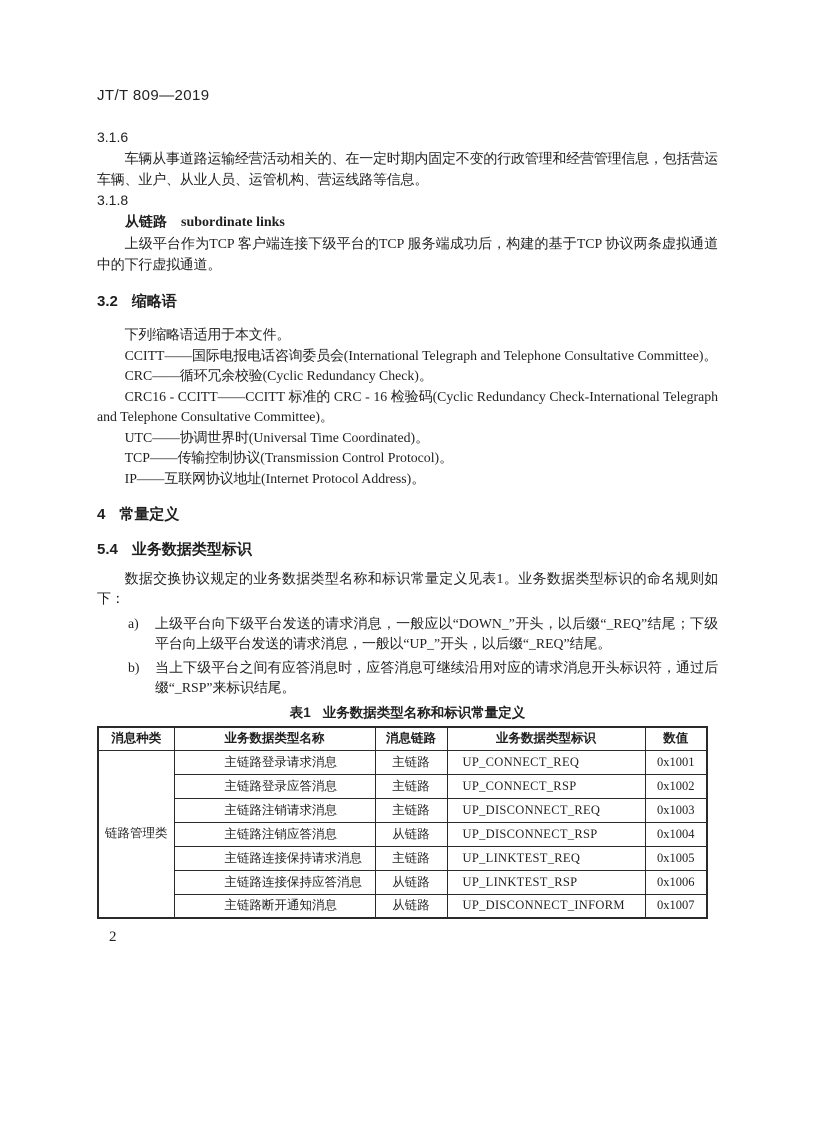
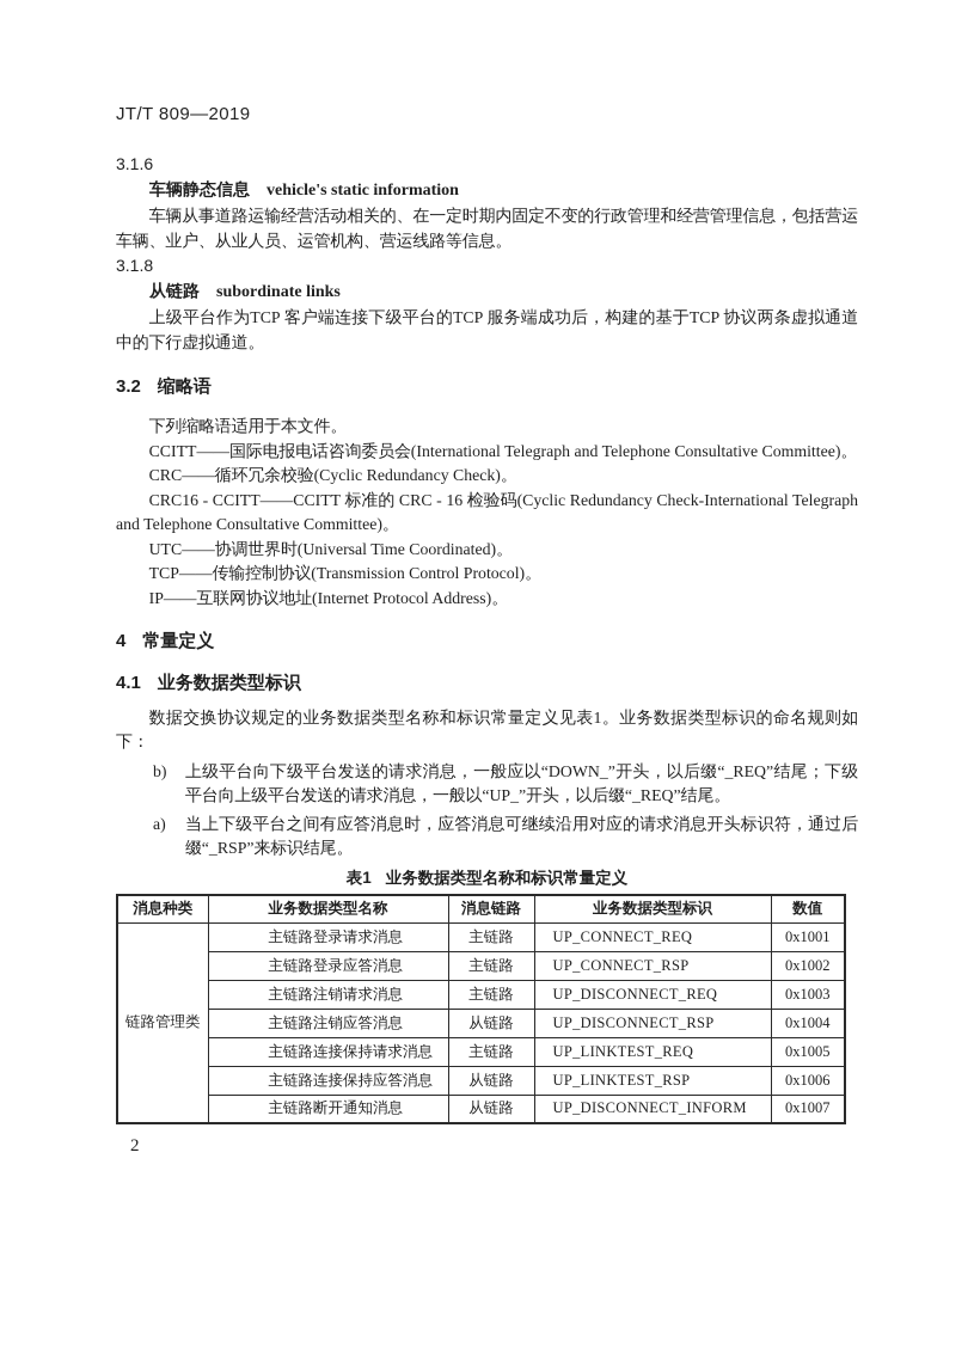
  JT/T 809—2019
  3.1.6
+ 车辆静态信息 vehicle's static information
  车辆从事道路运输经营活动相关的、在一定时期内固定不变的行政管理和经营管理信息，包括营运车辆、业户、从业人员、运管机构、营运线路等信息。
  3.1.8
  从链路 subordinate links
  上级平台作为TCP 客户端连接下级平台的TCP 服务端成功后，构建的基于TCP 协议两条虚拟通道中的下行虚拟通道。
  3.2 缩略语
  下列缩略语适用于本文件。
  CCITT——国际电报电话咨询委员会(International Telegraph and Telephone Consultative Committee)。
  CRC——循环冗余校验(Cyclic Redundancy Check)。
  CRC16 - CCITT——CCITT 标准的 CRC - 16 检验码(Cyclic Redundancy Check-International Telegraph and Telephone Consultative Committee)。
  UTC——协调世界时(Universal Time Coordinated)。
  TCP——传输控制协议(Transmission Control Protocol)。
  IP——互联网协议地址(Internet Protocol Address)。
  4 常量定义
- 5.4 业务数据类型标识
+ 4.1 业务数据类型标识
  数据交换协议规定的业务数据类型名称和标识常量定义见表1。业务数据类型标识的命名规则如下：
- a)
+ b)
  上级平台向下级平台发送的请求消息，一般应以“DOWN_”开头，以后缀“_REQ”结尾；下级平台向上级平台发送的请求消息，一般以“UP_”开头，以后缀“_REQ”结尾。
- b)
+ a)
  当上下级平台之间有应答消息时，应答消息可继续沿用对应的请求消息开头标识符，通过后缀“_RSP”来标识结尾。
  表1 业务数据类型名称和标识常量定义
  消息种类	业务数据类型名称	消息链路	业务数据类型标识	数值
  链路管理类	主链路登录请求消息	主链路	UP_CONNECT_REQ	0x1001
  主链路登录应答消息	主链路	UP_CONNECT_RSP	0x1002
  主链路注销请求消息	主链路	UP_DISCONNECT_REQ	0x1003
  主链路注销应答消息	从链路	UP_DISCONNECT_RSP	0x1004
  主链路连接保持请求消息	主链路	UP_LINKTEST_REQ	0x1005
  主链路连接保持应答消息	从链路	UP_LINKTEST_RSP	0x1006
  主链路断开通知消息	从链路	UP_DISCONNECT_INFORM	0x1007
  2
